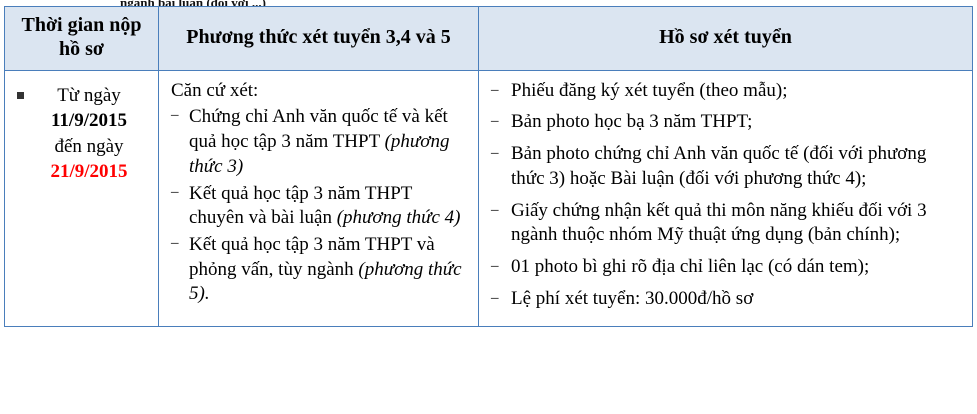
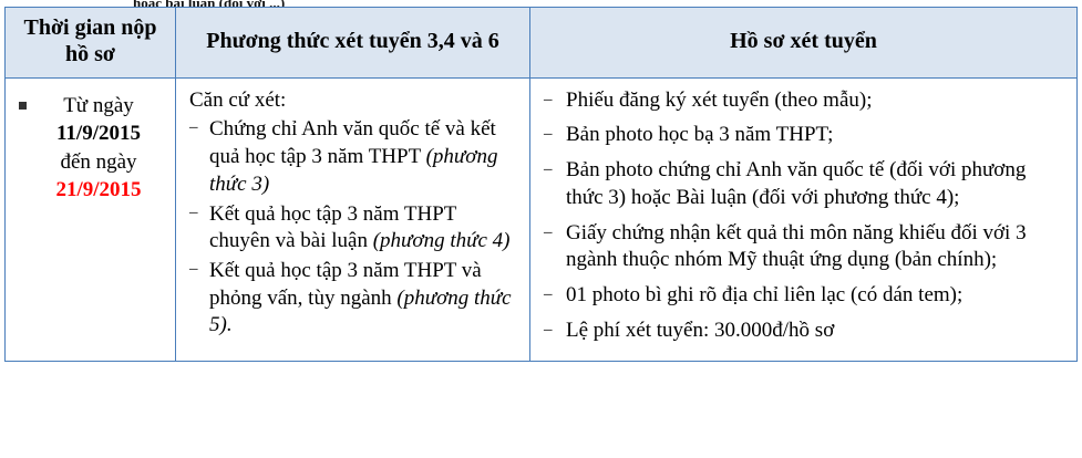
- ngành bài luận (đối với ...)
+ hoặc bài luận (đối với ...)
- Thời gian nộp hồ sơ	Phương thức xét tuyển 3,4 và 5	Hồ sơ xét tuyển
+ Thời gian nộp hồ sơ	Phương thức xét tuyển 3,4 và 6	Hồ sơ xét tuyển
  Từ ngày 11/9/2015 đến ngày 21/9/2015	Căn cứ xét: Chứng chỉ Anh văn quốc tế và kết quả học tập 3 năm THPT (phương thức 3) Kết quả học tập 3 năm THPT chuyên và bài luận (phương thức 4) Kết quả học tập 3 năm THPT và phỏng vấn, tùy ngành (phương thức 5).	Phiếu đăng ký xét tuyển (theo mẫu); Bản photo học bạ 3 năm THPT; Bản photo chứng chỉ Anh văn quốc tế (đối với phương thức 3) hoặc Bài luận (đối với phương thức 4); Giấy chứng nhận kết quả thi môn năng khiếu đối với 3 ngành thuộc nhóm Mỹ thuật ứng dụng (bản chính); 01 photo bì ghi rõ địa chỉ liên lạc (có dán tem); Lệ phí xét tuyển: 30.000đ/hồ sơ
